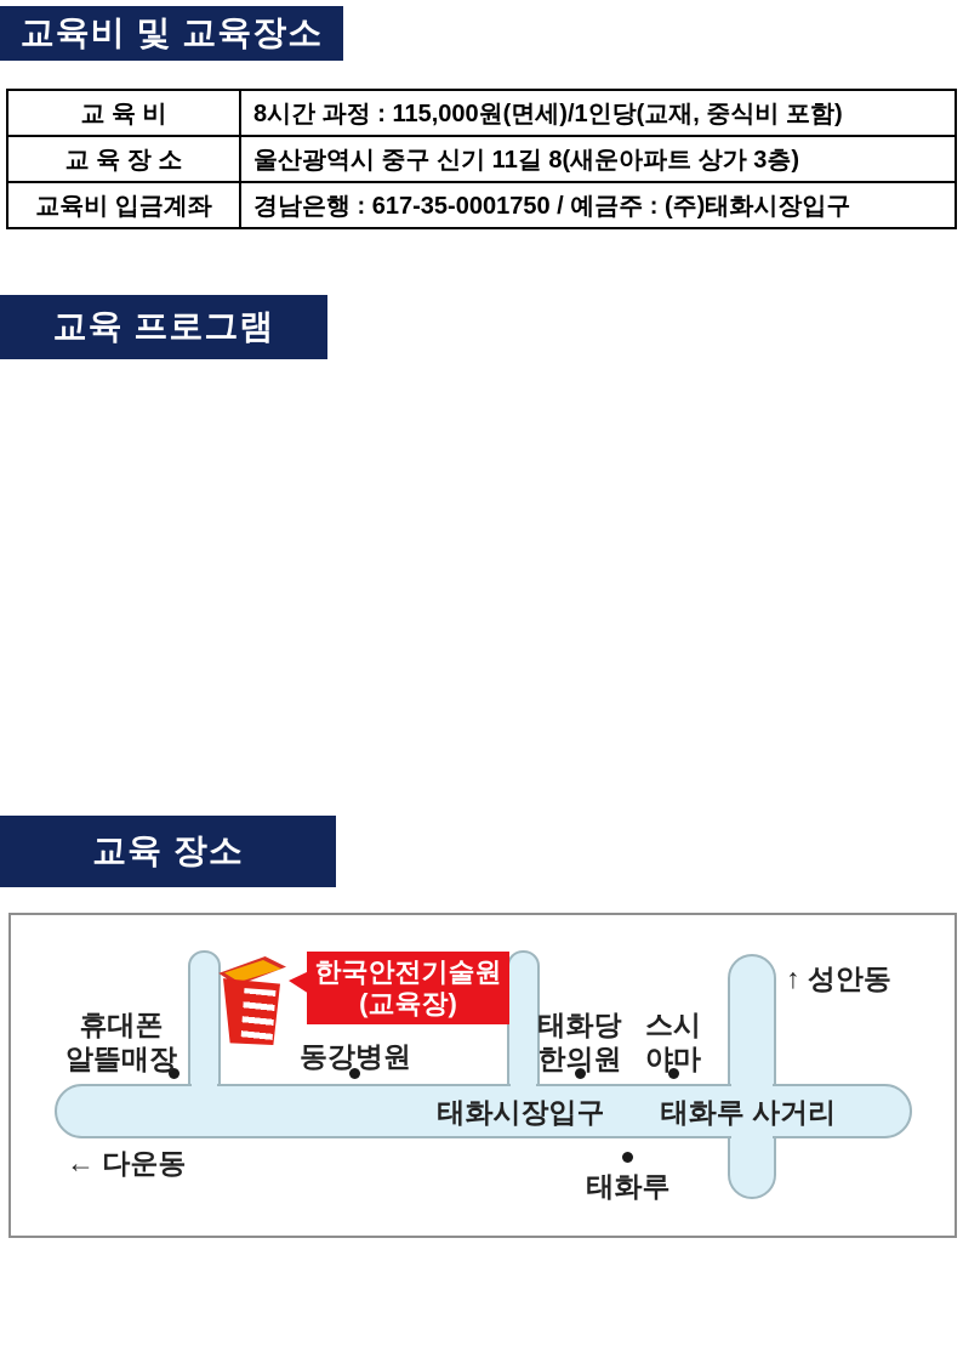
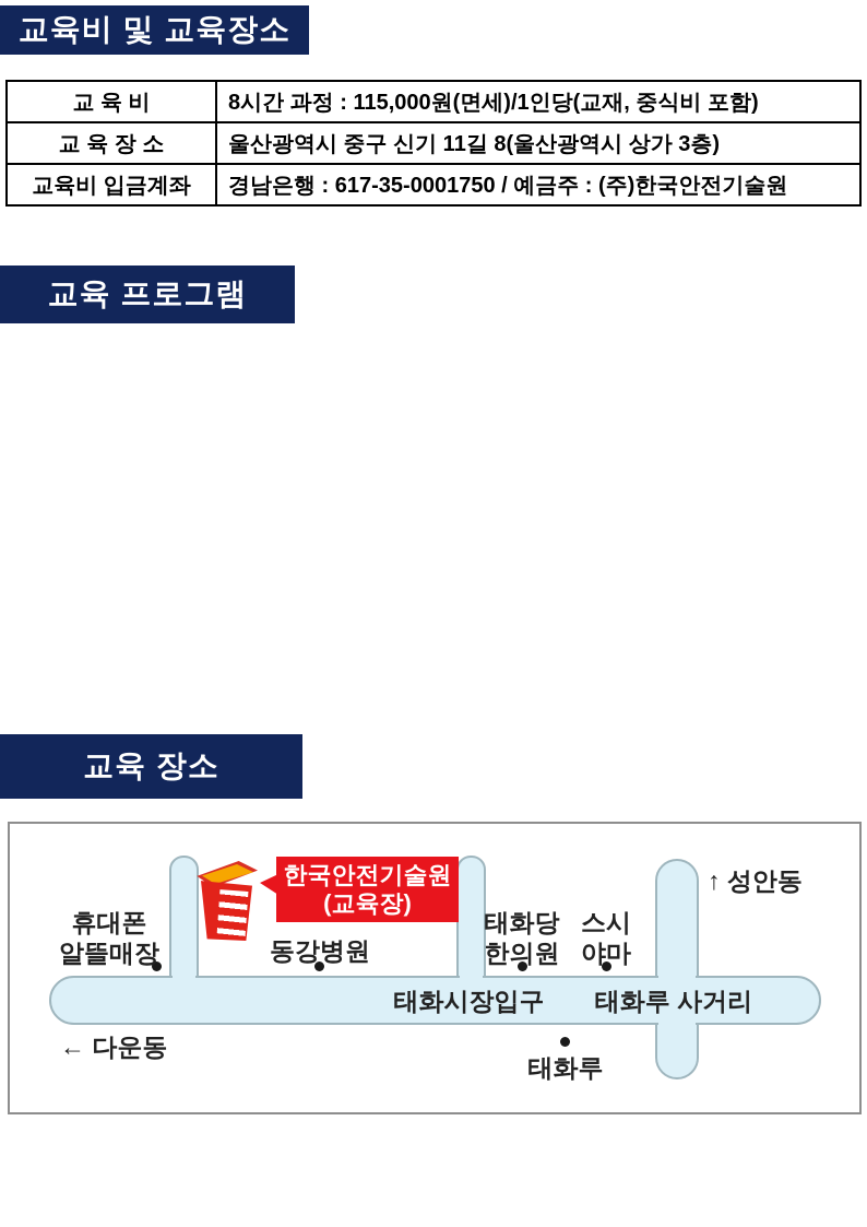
  교육비 및 교육장소
  교 육 비	8시간 과정 : 115,000원(면세)/1인당(교재, 중식비 포함)
- 교 육 장 소	울산광역시 중구 신기 11길 8(새운아파트 상가 3층)
+ 교 육 장 소	울산광역시 중구 신기 11길 8(울산광역시 상가 3층)
- 교육비 입금계좌	경남은행 : 617-35-0001750 / 예금주 : (주)태화시장입구
+ 교육비 입금계좌	경남은행 : 617-35-0001750 / 예금주 : (주)한국안전기술원
  교육 프로그램
  교육 장소
  휴대폰
  알뜰매장
  동강병원
  태화당
  한의원
  스시
  야마
  ↑ 성안동
  태화시장입구
  태화루 사거리
  ← 다운동
  태화루
  한국안전기술원
  (교육장)
